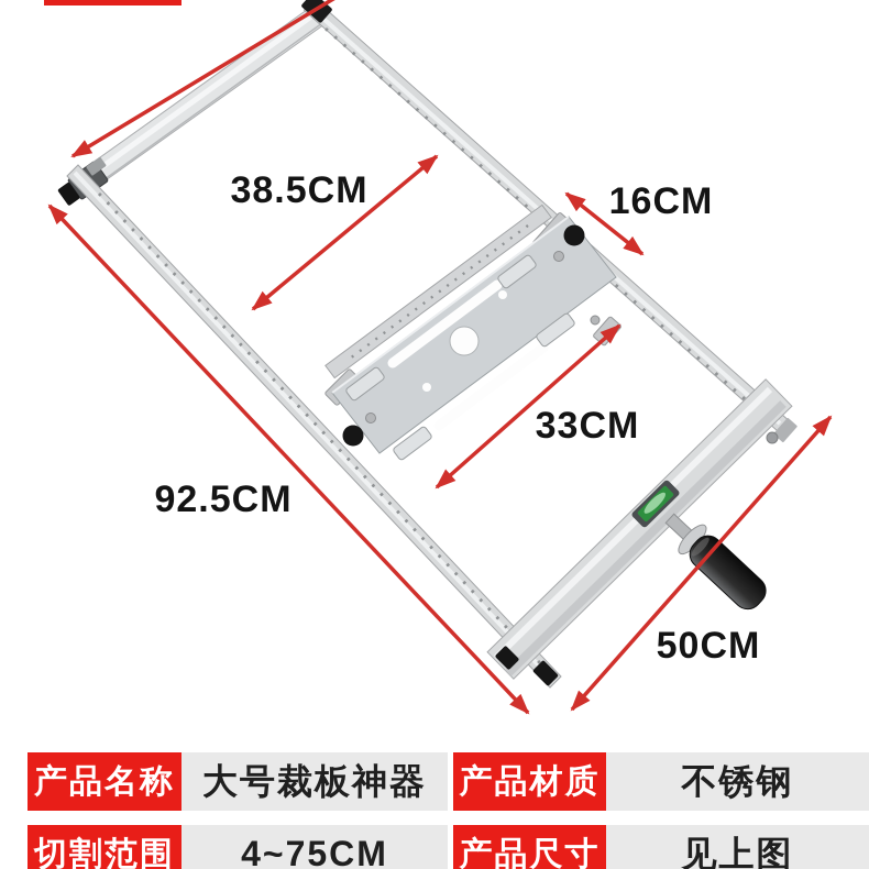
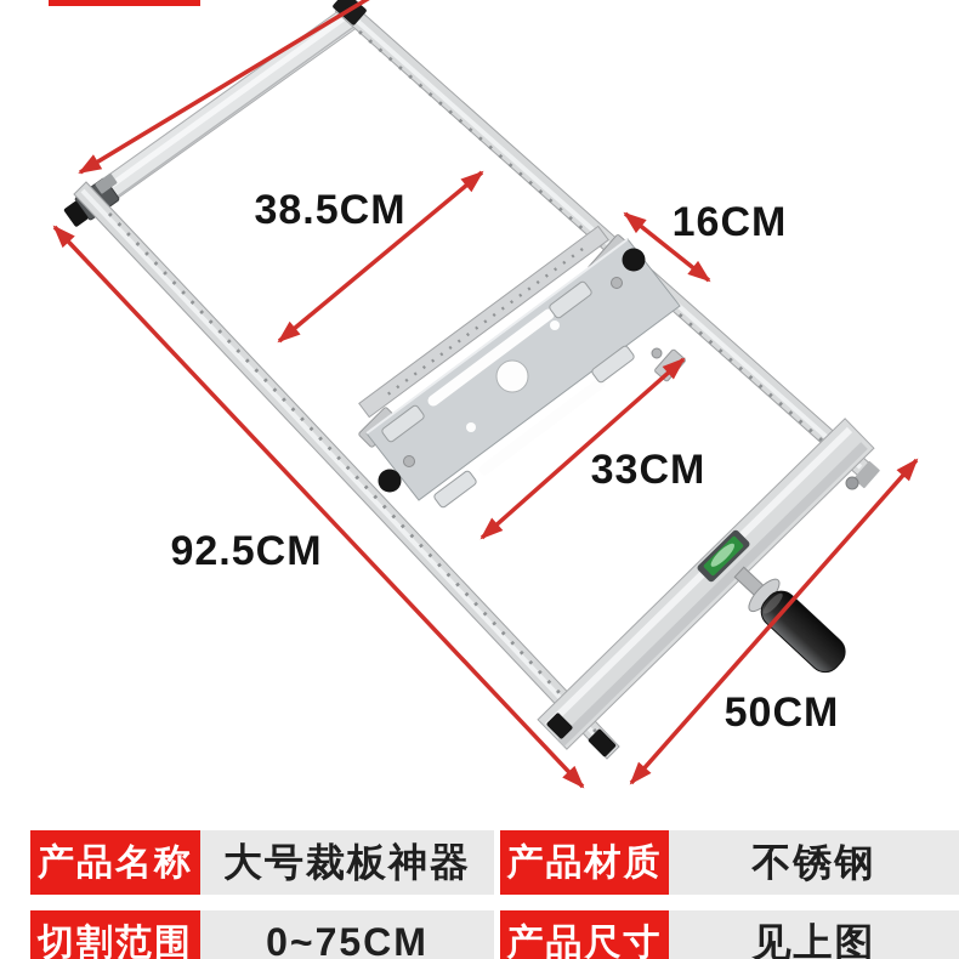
  38.5CM
  16CM
  33CM
  92.5CM
  50CM
  产品名称
  大号裁板神器
  产品材质
  不锈钢
  切割范围
- 4~75CM
+ 0~75CM
  产品尺寸
  见上图
